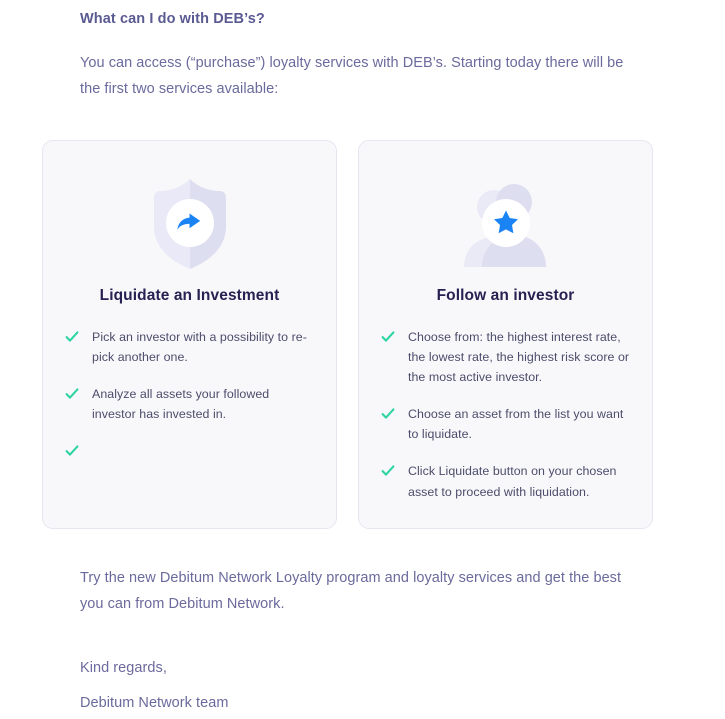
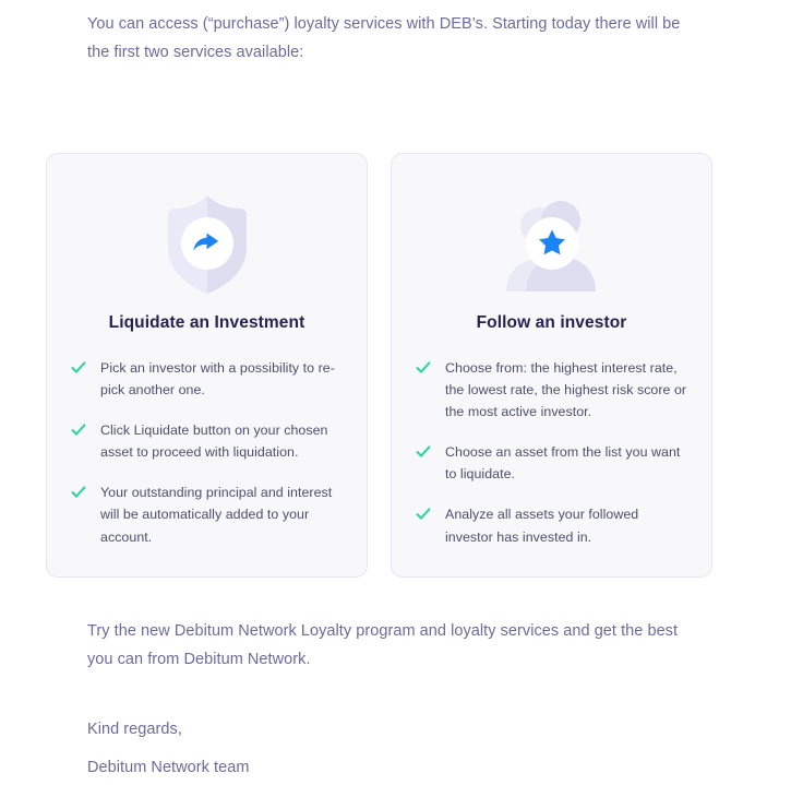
- What can I do with DEB’s?
  You can access (“purchase”) loyalty services with DEB’s. Starting today there will be the first two services available:
  Liquidate an Investment
  Pick an investor with a possibility to re-pick another one.
- Analyze all assets your followed investor has invested in.
+ Click Liquidate button on your chosen asset to proceed with liquidation.
+ Your outstanding principal and interest will be automatically added to your account.
  Follow an investor
  Choose from: the highest interest rate, the lowest rate, the highest risk score or the most active investor.
  Choose an asset from the list you want to liquidate.
- Click Liquidate button on your chosen asset to proceed with liquidation.
+ Analyze all assets your followed investor has invested in.
  Try the new Debitum Network Loyalty program and loyalty services and get the best you can from Debitum Network.
  Kind regards,
  Debitum Network team
